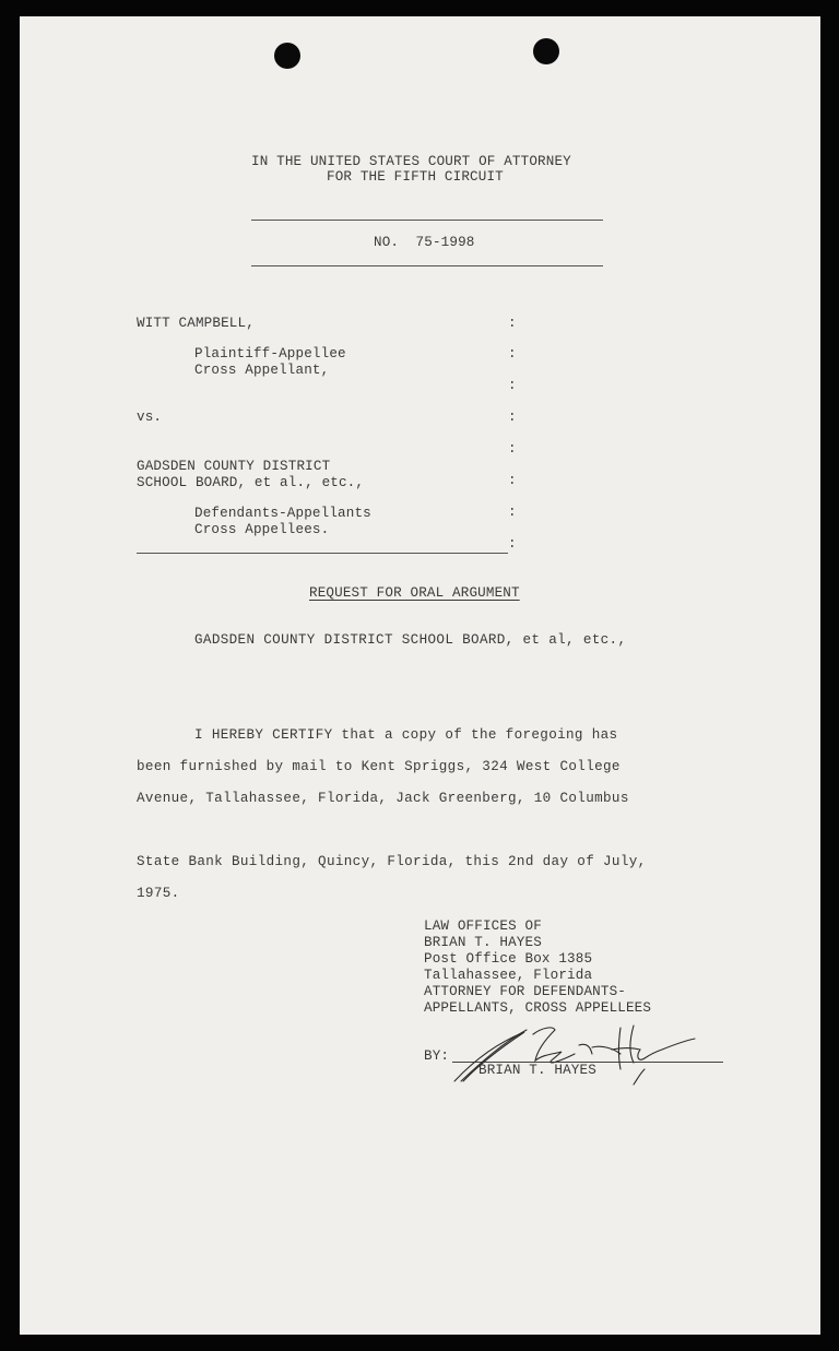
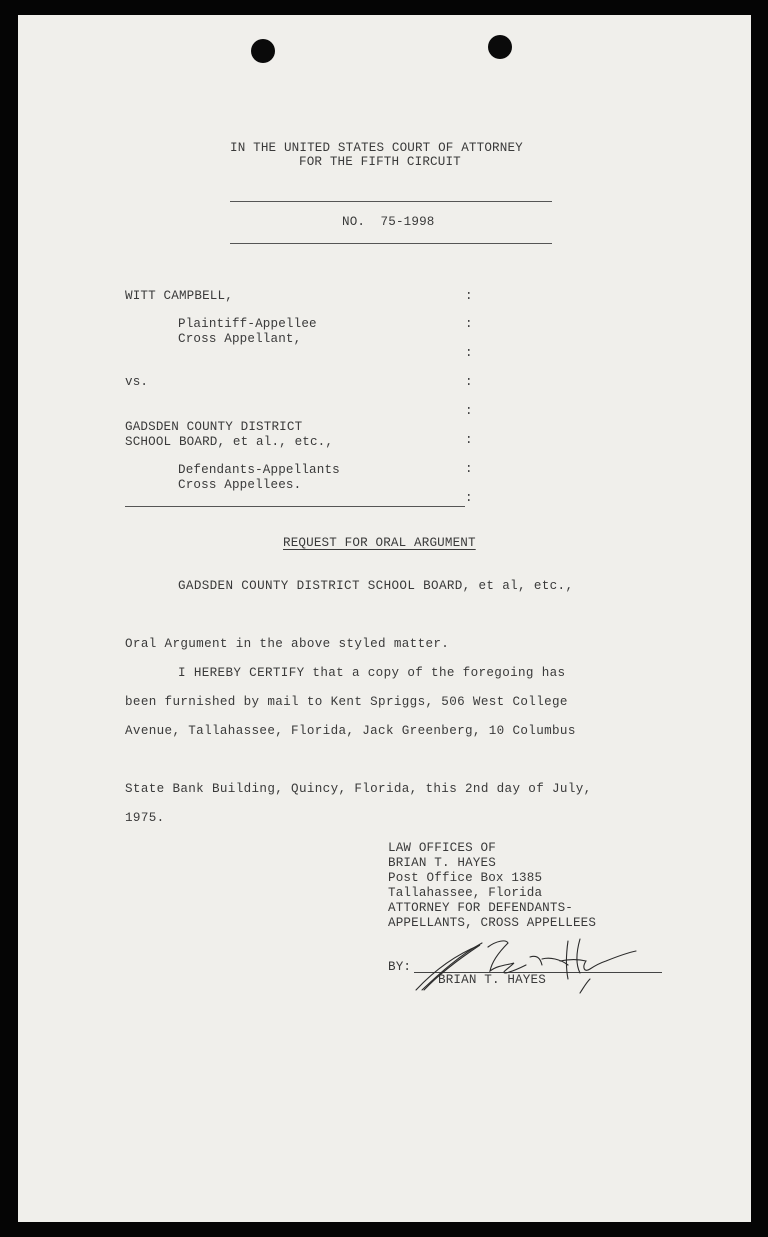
  IN THE UNITED STATES COURT OF ATTORNEY
  FOR THE FIFTH CIRCUIT
  NO. 75-1998
  WITT CAMPBELL,
  Plaintiff-Appellee
  Cross Appellant,
  vs.
  GADSDEN COUNTY DISTRICT
  SCHOOL BOARD, et al., etc.,
  Defendants-Appellants
  Cross Appellees.
  :
  :
  :
  :
  :
  :
  :
  :
  REQUEST FOR ORAL ARGUMENT
  GADSDEN COUNTY DISTRICT SCHOOL BOARD, et al, etc.,
+ Oral Argument in the above styled matter.
  I HEREBY CERTIFY that a copy of the foregoing has
- been furnished by mail to Kent Spriggs, 324 West College
+ been furnished by mail to Kent Spriggs, 506 West College
  Avenue, Tallahassee, Florida, Jack Greenberg, 10 Columbus
  State Bank Building, Quincy, Florida, this 2nd day of July,
  1975.
  LAW OFFICES OF
  BRIAN T. HAYES
  Post Office Box 1385
  Tallahassee, Florida
  ATTORNEY FOR DEFENDANTS-
  APPELLANTS, CROSS APPELLEES
  BY:
  BRIAN T. HAYES
